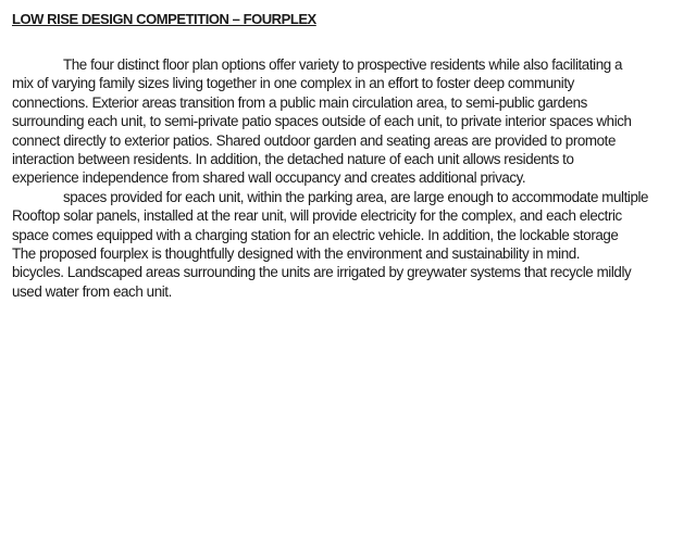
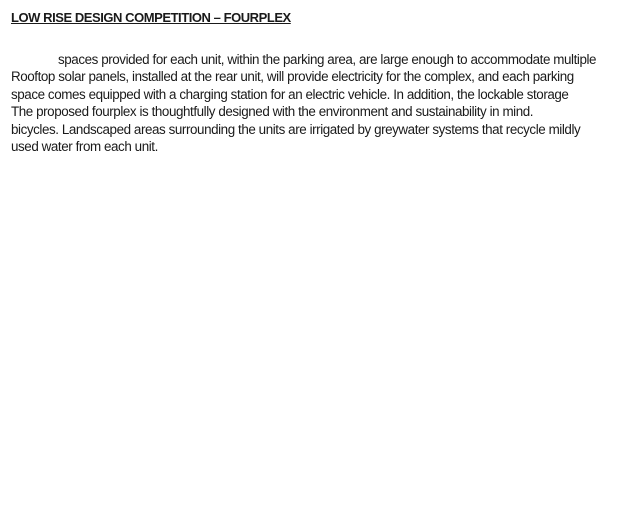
  LOW RISE DESIGN COMPETITION – FOURPLEX
- The four distinct floor plan options offer variety to prospective residents while also facilitating a
- mix of varying family sizes living together in one complex in an effort to foster deep community
- connections. Exterior areas transition from a public main circulation area, to semi-public gardens
- surrounding each unit, to semi-private patio spaces outside of each unit, to private interior spaces which
- connect directly to exterior patios. Shared outdoor garden and seating areas are provided to promote
- interaction between residents. In addition, the detached nature of each unit allows residents to
- experience independence from shared wall occupancy and creates additional privacy.
  spaces provided for each unit, within the parking area, are large enough to accommodate multiple
- Rooftop solar panels, installed at the rear unit, will provide electricity for the complex, and each electric
+ Rooftop solar panels, installed at the rear unit, will provide electricity for the complex, and each parking
  space comes equipped with a charging station for an electric vehicle. In addition, the lockable storage
  The proposed fourplex is thoughtfully designed with the environment and sustainability in mind.
  bicycles. Landscaped areas surrounding the units are irrigated by greywater systems that recycle mildly
  used water from each unit.
